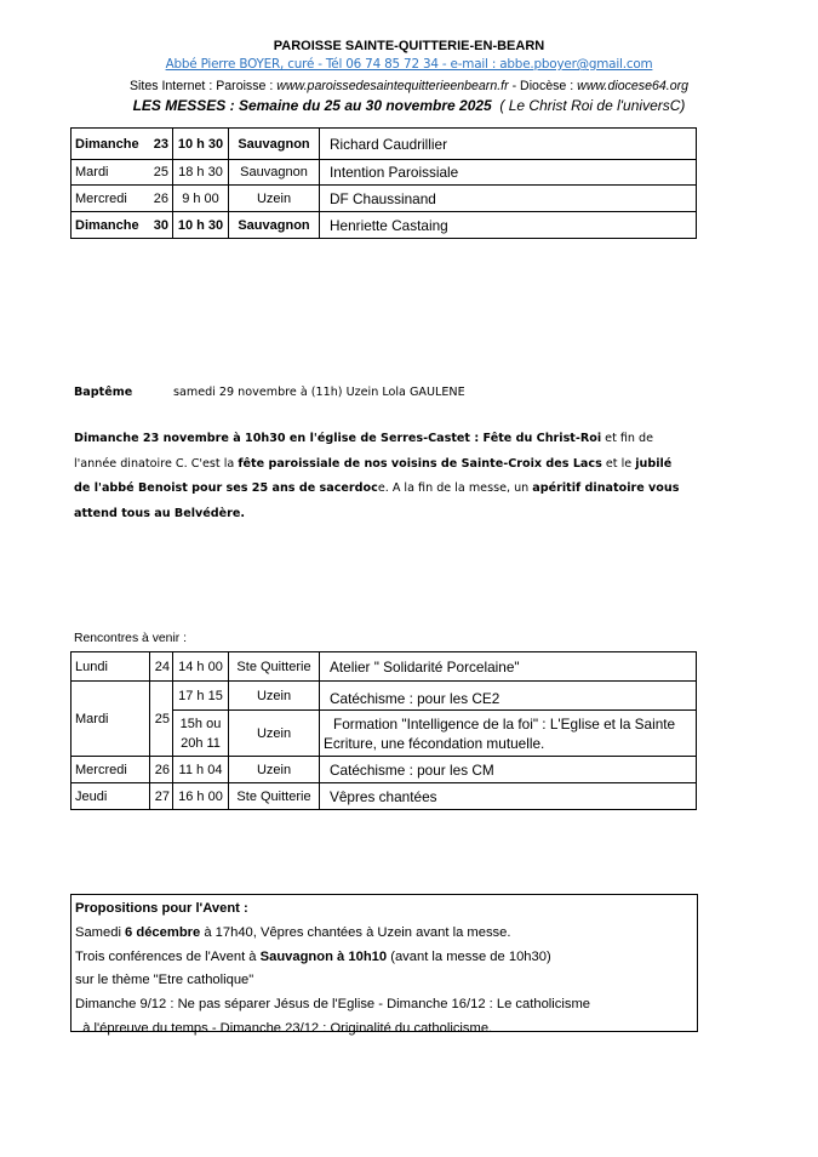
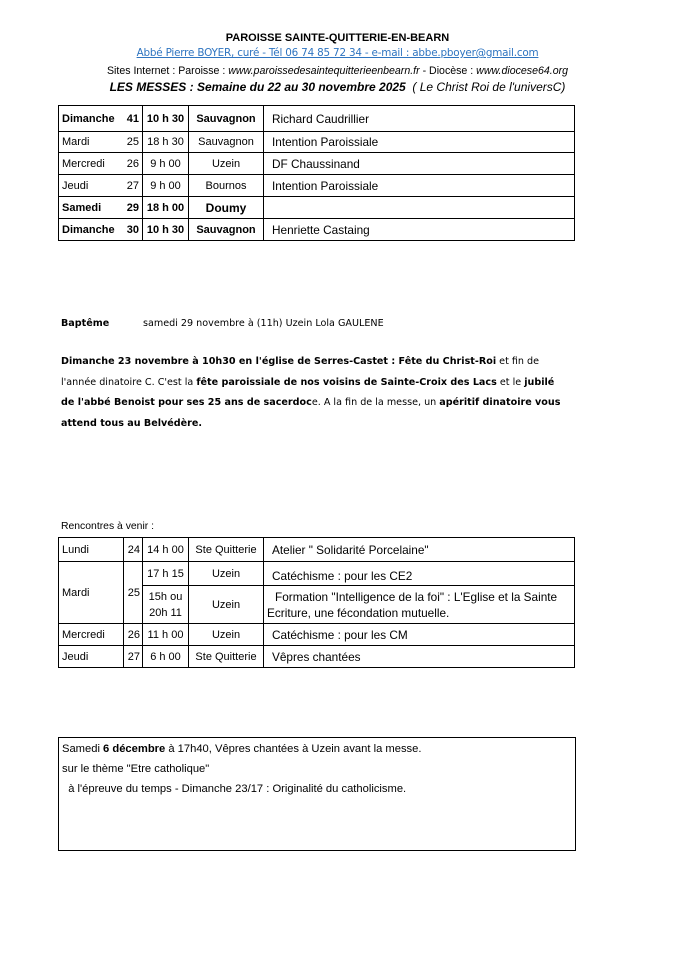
  PAROISSE SAINTE-QUITTERIE-EN-BEARN
  Abbé Pierre BOYER, curé - Tél 06 74 85 72 34 - e-mail : abbe.pboyer@gmail.com
  Sites Internet : Paroisse : www.paroissedesaintequitterieenbearn.fr - Diocèse : www.diocese64.org
- LES MESSES : Semaine du 25 au 30 novembre 2025 ( Le Christ Roi de l'universC)
+ LES MESSES : Semaine du 22 au 30 novembre 2025 ( Le Christ Roi de l'universC)
- Dimanche 23	10 h 30	Sauvagnon	Richard Caudrillier
+ Dimanche 41	10 h 30	Sauvagnon	Richard Caudrillier
  Mardi 25	18 h 30	Sauvagnon	Intention Paroissiale
  Mercredi 26	9 h 00	Uzein	DF Chaussinand
+ Jeudi 27	9 h 00	Bournos	Intention Paroissiale
+ Samedi 29	18 h 00	Doumy
  Dimanche 30	10 h 30	Sauvagnon	Henriette Castaing
  Baptême samedi 29 novembre à (11h) Uzein Lola GAULENE
  Dimanche 23 novembre à 10h30 en l'église de Serres-Castet : Fête du Christ-Roi et fin de l'année dinatoire C. C'est la fête paroissiale de nos voisins de Sainte-Croix des Lacs et le jubilé de l'abbé Benoist pour ses 25 ans de sacerdoce. A la fin de la messe, un apéritif dinatoire vous attend tous au Belvédère.
  Rencontres à venir :
  Lundi	24	14 h 00	Ste Quitterie	Atelier " Solidarité Porcelaine"
  Mardi	25	17 h 15	Uzein	Catéchisme : pour les CE2
  15h ou 20h 11	Uzein	Formation "Intelligence de la foi" : L'Eglise et la Sainte Ecriture, une fécondation mutuelle.
- Mercredi	26	11 h 04	Uzein	Catéchisme : pour les CM
+ Mercredi	26	11 h 00	Uzein	Catéchisme : pour les CM
- Jeudi	27	16 h 00	Ste Quitterie	Vêpres chantées
+ Jeudi	27	6 h 00	Ste Quitterie	Vêpres chantées
- Propositions pour l'Avent :
  Samedi 6 décembre à 17h40, Vêpres chantées à Uzein avant la messe.
- Trois conférences de l'Avent à Sauvagnon à 10h10 (avant la messe de 10h30)
  sur le thème "Etre catholique"
- Dimanche 9/12 : Ne pas séparer Jésus de l'Eglise - Dimanche 16/12 : Le catholicisme
- à l'épreuve du temps - Dimanche 23/12 : Originalité du catholicisme.
+ à l'épreuve du temps - Dimanche 23/17 : Originalité du catholicisme.
